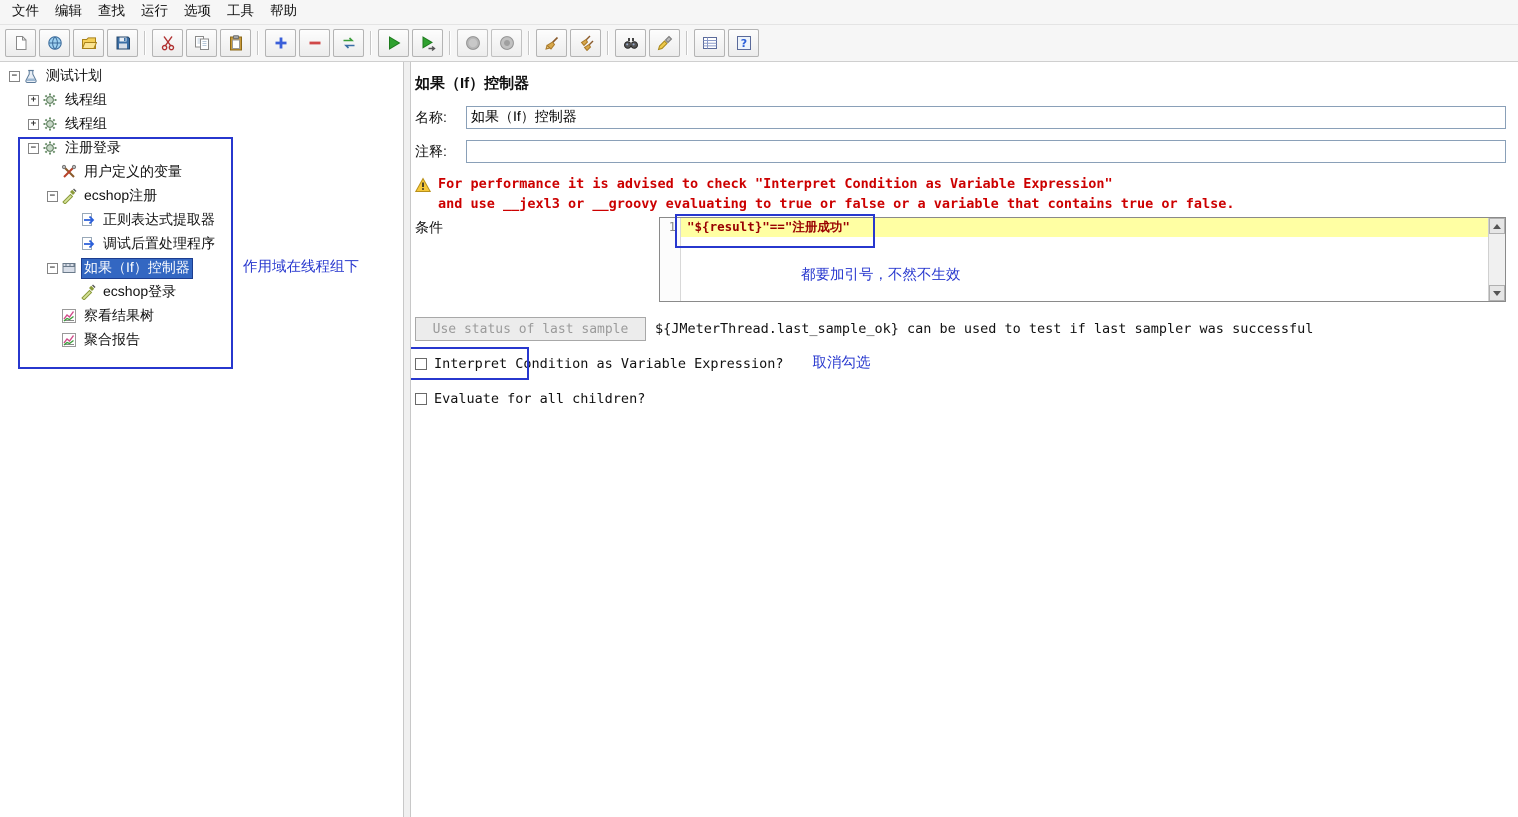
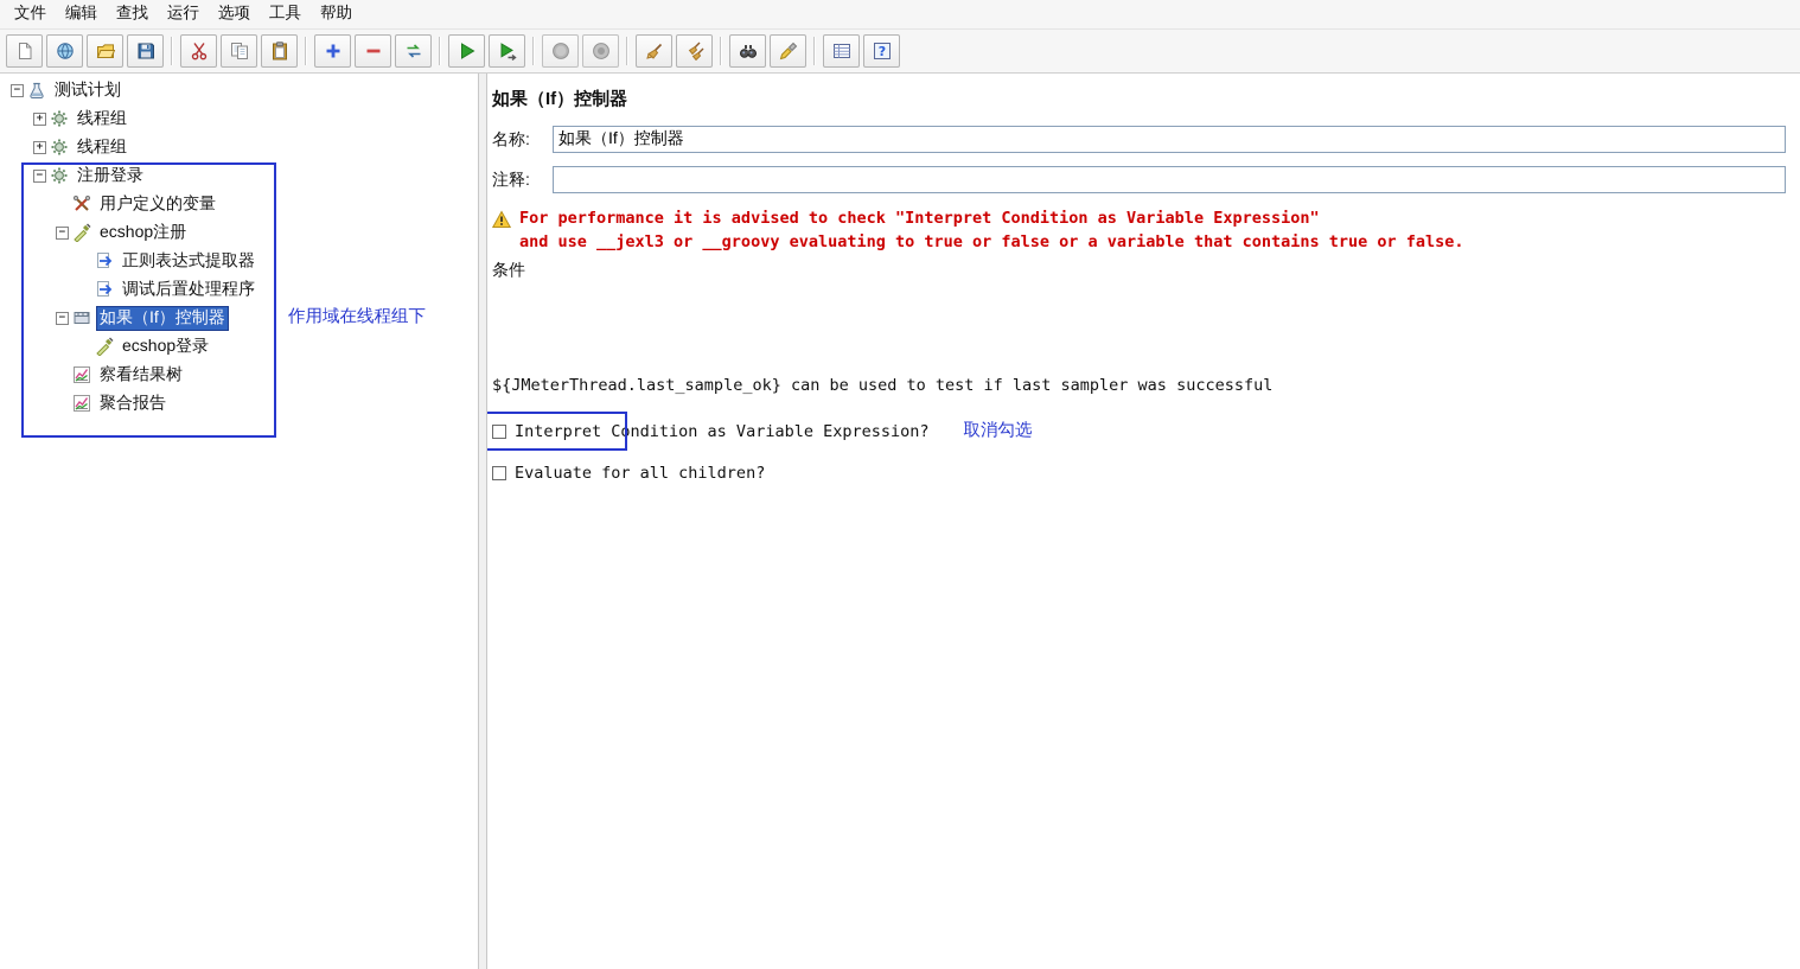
  文件
  编辑
  查找
  运行
  选项
  工具
  帮助
  ?
  −
  测试计划
  +
  线程组
  +
  线程组
  −
  注册登录
  用户定义的变量
  −
  ecshop注册
  正则表达式提取器
  调试后置处理程序
  −
  如果（If）控制器
  ecshop登录
  察看结果树
  聚合报告
  作用域在线程组下
  如果（If）控制器
  名称:
  如果（If）控制器
  注释:
  For performance it is advised to check "Interpret Condition as Variable Expression"
  and use __jexl3 or __groovy evaluating to true or false or a variable that contains true or false.
  条件
- 1
- "${result}"=="注册成功"
- 都要加引号，不然不生效
- Use status of last sample
  ${JMeterThread.last_sample_ok} can be used to test if last sampler was successful
  Interpret Condition as Variable Expression?
  取消勾选
  Evaluate for all children?
